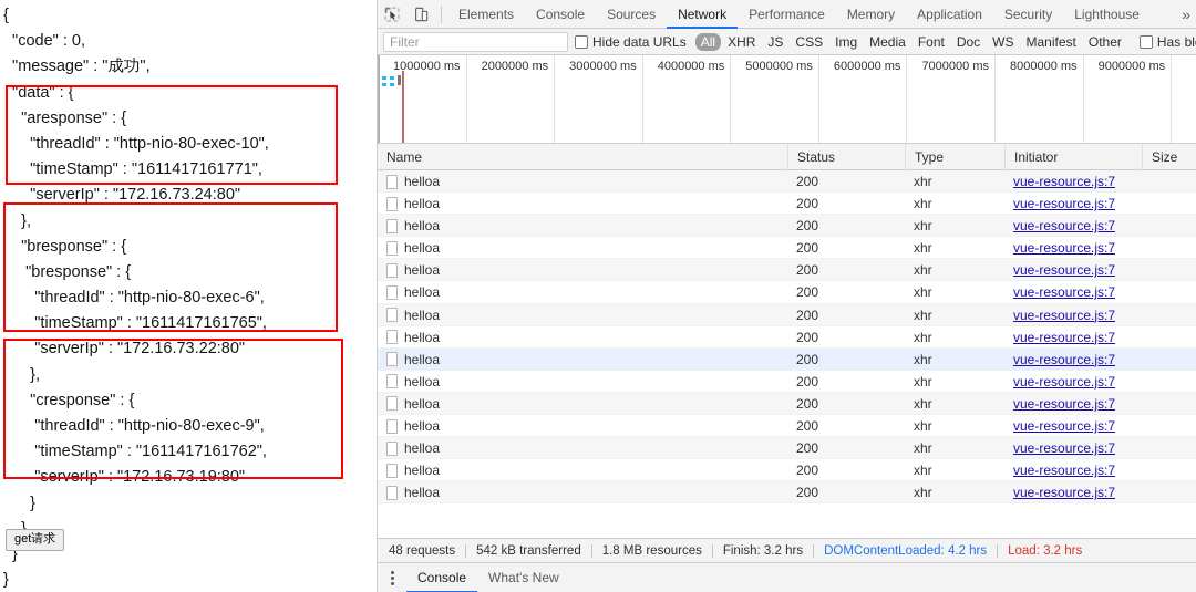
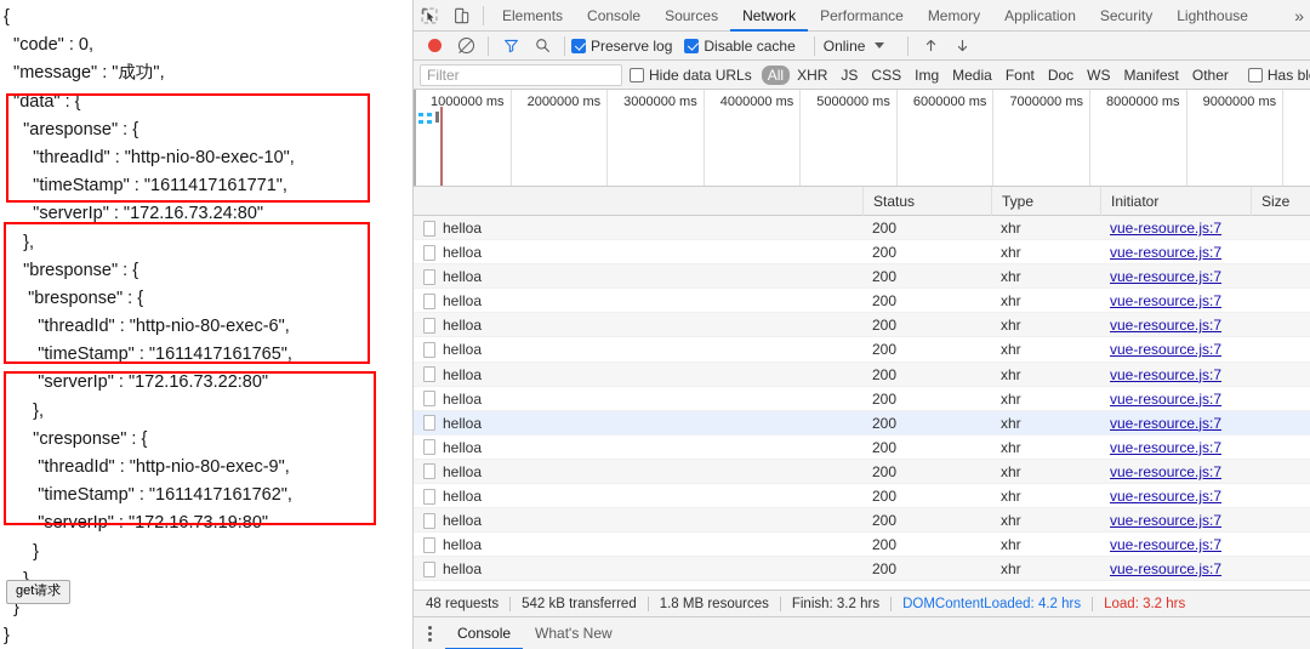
  {
  "code" : 0,
  "message" : "成功",
  "data" : {
  "aresponse" : {
  "threadId" : "http-nio-80-exec-10",
  "timeStamp" : "1611417161771",
  "serverIp" : "172.16.73.24:80"
  },
  "bresponse" : {
  "bresponse" : {
  "threadId" : "http-nio-80-exec-6",
  "timeStamp" : "1611417161765",
  "serverIp" : "172.16.73.22:80"
  },
  "cresponse" : {
  "threadId" : "http-nio-80-exec-9",
  "timeStamp" : "1611417161762",
  "serverIp" : "172.16.73.19:80"
  }
  }
  }
  get请求
  Elements
  Console
  Sources
  Network
  Performance
  Memory
  Application
  Security
  Lighthouse
  »
+ Preserve log
+ Disable cache
+ Online
  Filter
  Hide data URLs
  All
  XHR
  JS
  CSS
  Img
  Media
  Font
  Doc
  WS
  Manifest
  Other
  1000000 ms
  2000000 ms
  3000000 ms
  4000000 ms
  5000000 ms
  6000000 ms
  7000000 ms
  8000000 ms
  9000000 ms
- Name
  Status
  Type
  Initiator
  Size
  helloa
  200
  xhr
  vue-resource.js:7
  helloa
  200
  xhr
  vue-resource.js:7
  helloa
  200
  xhr
  vue-resource.js:7
  helloa
  200
  xhr
  vue-resource.js:7
  helloa
  200
  xhr
  vue-resource.js:7
  helloa
  200
  xhr
  vue-resource.js:7
  helloa
  200
  xhr
  vue-resource.js:7
  helloa
  200
  xhr
  vue-resource.js:7
  helloa
  200
  xhr
  vue-resource.js:7
  helloa
  200
  xhr
  vue-resource.js:7
  helloa
  200
  xhr
  vue-resource.js:7
  helloa
  200
  xhr
  vue-resource.js:7
  helloa
  200
  xhr
  vue-resource.js:7
  helloa
  200
  xhr
  vue-resource.js:7
  helloa
  200
  xhr
  vue-resource.js:7
  48 requests
  542 kB transferred
  1.8 MB resources
  Finish: 3.2 hrs
  DOMContentLoaded: 4.2 hrs
  Load: 3.2 hrs
  Console
  What's New
